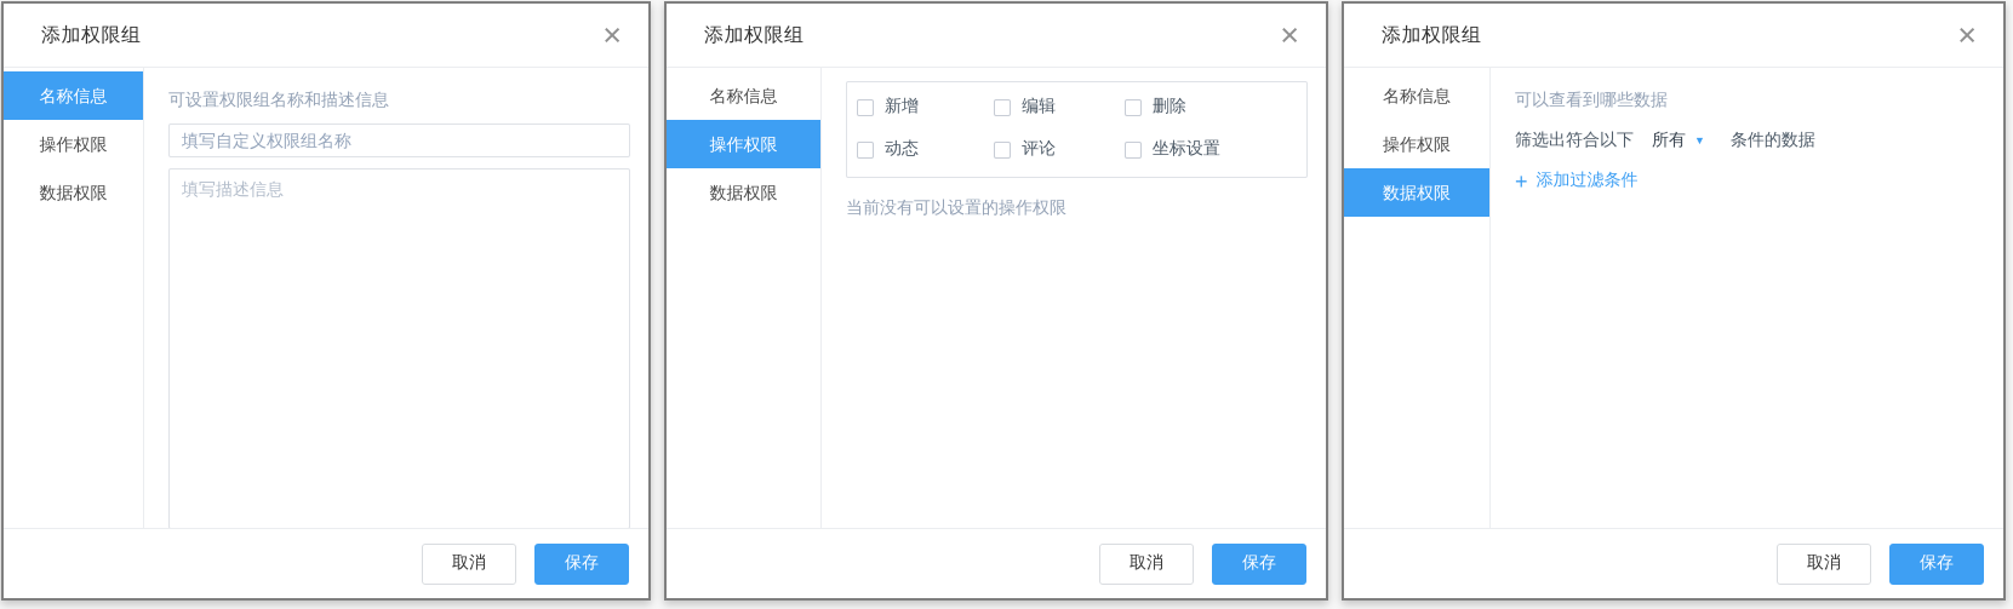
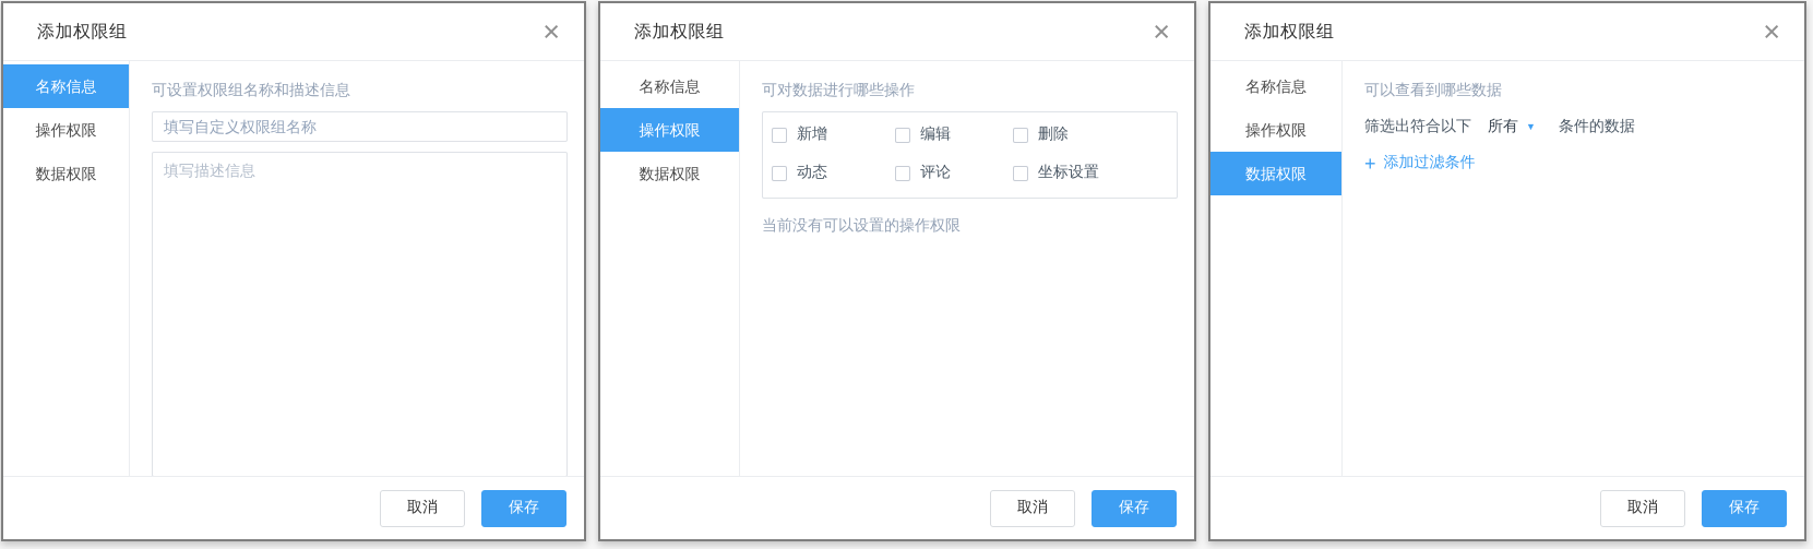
  添加权限组
  ×
  名称信息
  操作权限
  数据权限
  可设置权限组名称和描述信息
  填写自定义权限组名称
  填写描述信息
  取消
  保存
  添加权限组
  ×
  名称信息
  操作权限
  数据权限
+ 可对数据进行哪些操作
  新增
  编辑
  删除
  动态
  评论
  坐标设置
  当前没有可以设置的操作权限
  取消
  保存
  添加权限组
  ×
  名称信息
  操作权限
  数据权限
  可以查看到哪些数据
  筛选出符合以下
  所有
  ▼
  条件的数据
  +
  添加过滤条件
  取消
  保存
